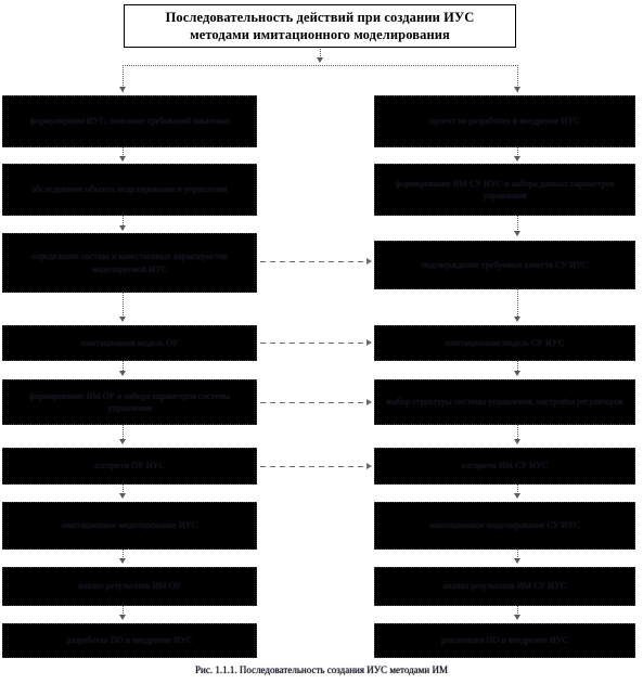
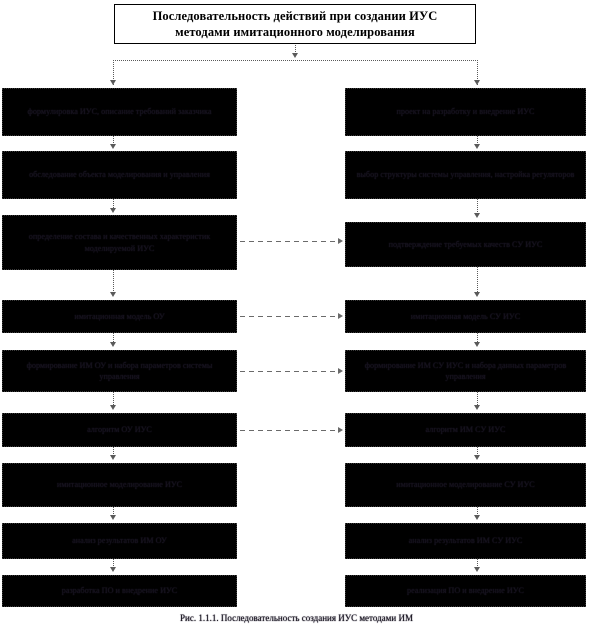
  Последовательность действий при создании ИУС
  методами имитационного моделирования
  формулировка ИУС, описание требований заказчика
  обследование объекта моделирования и управления
  определение состава и качественных характеристик моделируемой ИУС
  имитационная модель ОУ
  формирование ИМ ОУ и набора параметров системы управления
  алгоритм ОУ ИУС
  имитационное моделирование ИУС
  анализ результатов ИМ ОУ
  разработка ПО и внедрение ИУС
  проект на разработку и внедрение ИУС
- формирование ИМ СУ ИУС и набора данных параметров управления
+ выбор структуры системы управления, настройка регуляторов
  подтверждение требуемых качеств СУ ИУС
  имитационная модель СУ ИУС
- выбор структуры системы управления, настройка регуляторов
+ формирование ИМ СУ ИУС и набора данных параметров управления
  алгоритм ИМ СУ ИУС
  имитационное моделирование СУ ИУС
  анализ результатов ИМ СУ ИУС
  реализация ПО и внедрение ИУС
  Рис. 1.1.1. Последовательность создания ИУС методами ИМ
